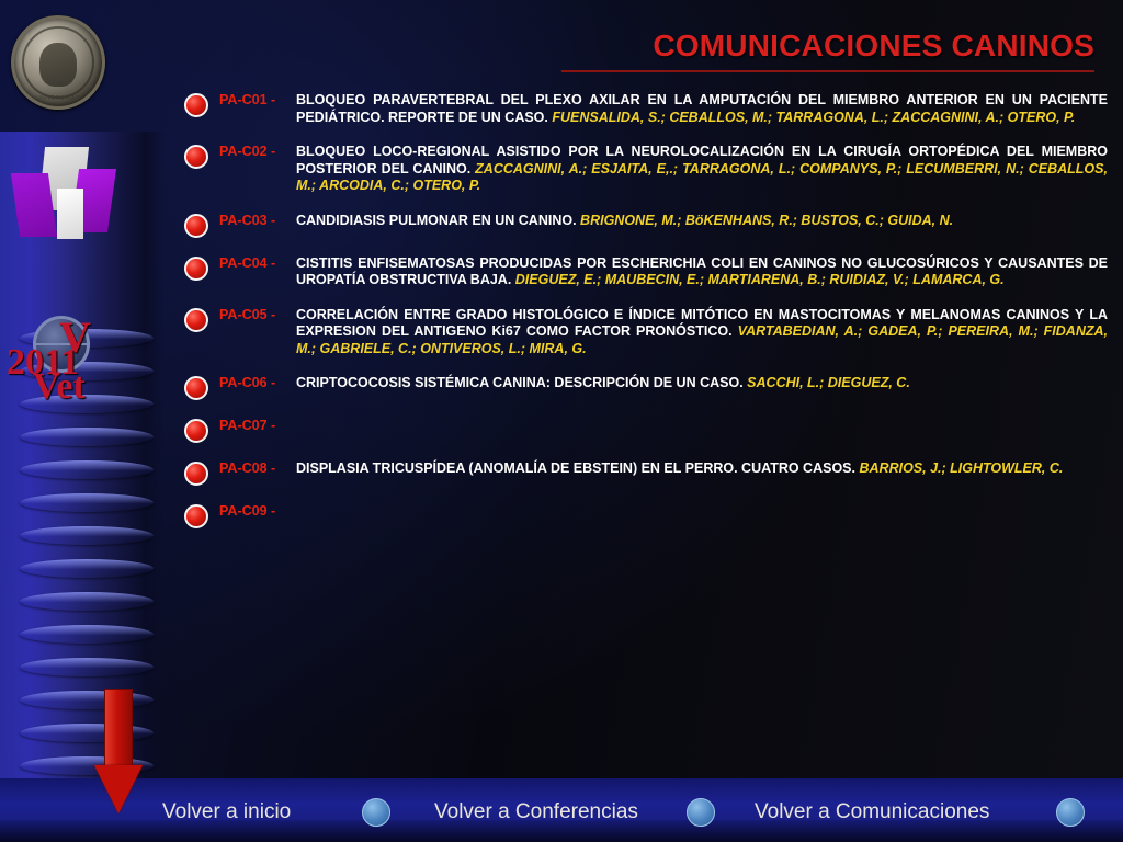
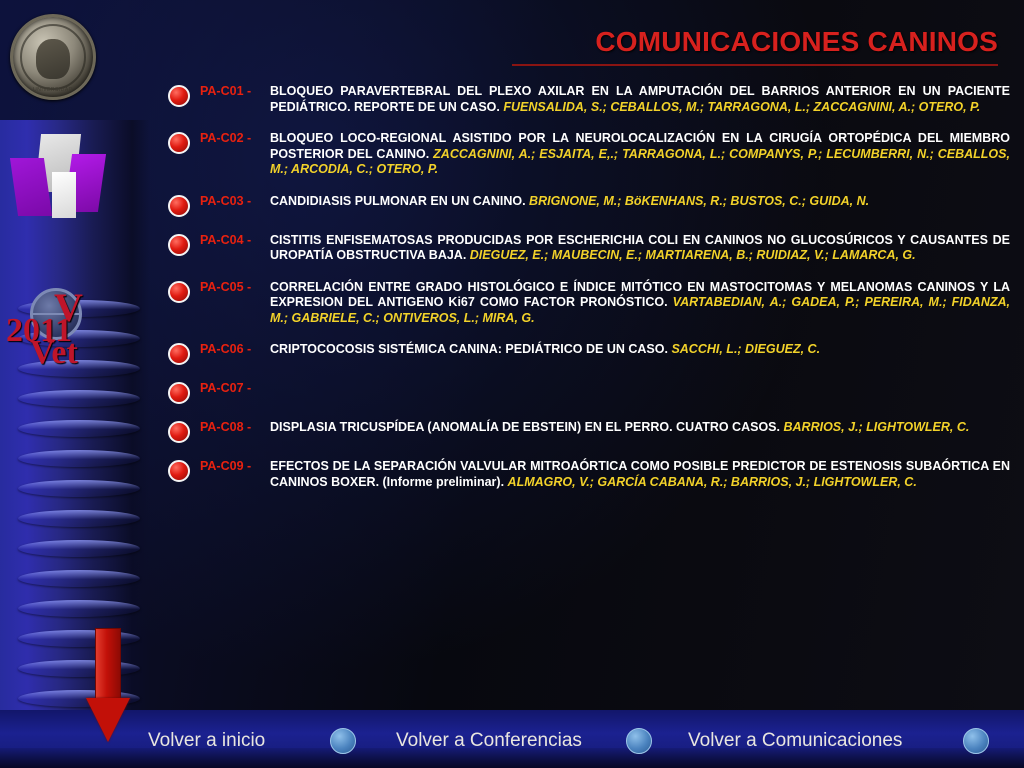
  V
  2011
  Vet
  COMUNICACIONES CANINOS
  PA-C01 -
- BLOQUEO PARAVERTEBRAL DEL PLEXO AXILAR EN LA AMPUTACIÓN DEL MIEMBRO ANTERIOR EN UN PACIENTE PEDIÁTRICO. REPORTE DE UN CASO. FUENSALIDA, S.; CEBALLOS, M.; TARRAGONA, L.; ZACCAGNINI, A.; OTERO, P.
+ BLOQUEO PARAVERTEBRAL DEL PLEXO AXILAR EN LA AMPUTACIÓN DEL BARRIOS ANTERIOR EN UN PACIENTE PEDIÁTRICO. REPORTE DE UN CASO. FUENSALIDA, S.; CEBALLOS, M.; TARRAGONA, L.; ZACCAGNINI, A.; OTERO, P.
  PA-C02 -
  BLOQUEO LOCO-REGIONAL ASISTIDO POR LA NEUROLOCALIZACIÓN EN LA CIRUGÍA ORTOPÉDICA DEL MIEMBRO POSTERIOR DEL CANINO. ZACCAGNINI, A.; ESJAITA, E,.; TARRAGONA, L.; COMPANYS, P.; LECUMBERRI, N.; CEBALLOS, M.; ARCODIA, C.; OTERO, P.
  PA-C03 -
  CANDIDIASIS PULMONAR EN UN CANINO. BRIGNONE, M.; BöKENHANS, R.; BUSTOS, C.; GUIDA, N.
  PA-C04 -
  CISTITIS ENFISEMATOSAS PRODUCIDAS POR ESCHERICHIA COLI EN CANINOS NO GLUCOSÚRICOS Y CAUSANTES DE UROPATÍA OBSTRUCTIVA BAJA. DIEGUEZ, E.; MAUBECIN, E.; MARTIARENA, B.; RUIDIAZ, V.; LAMARCA, G.
  PA-C05 -
  CORRELACIÓN ENTRE GRADO HISTOLÓGICO E ÍNDICE MITÓTICO EN MASTOCITOMAS Y MELANOMAS CANINOS Y LA EXPRESION DEL ANTIGENO Ki67 COMO FACTOR PRONÓSTICO. VARTABEDIAN, A.; GADEA, P.; PEREIRA, M.; FIDANZA, M.; GABRIELE, C.; ONTIVEROS, L.; MIRA, G.
  PA-C06 -
- CRIPTOCOCOSIS SISTÉMICA CANINA: DESCRIPCIÓN DE UN CASO. SACCHI, L.; DIEGUEZ, C.
+ CRIPTOCOCOSIS SISTÉMICA CANINA: PEDIÁTRICO DE UN CASO. SACCHI, L.; DIEGUEZ, C.
  PA-C07 -
  PA-C08 -
  DISPLASIA TRICUSPÍDEA (ANOMALÍA DE EBSTEIN) EN EL PERRO. CUATRO CASOS. BARRIOS, J.; LIGHTOWLER, C.
  PA-C09 -
+ EFECTOS DE LA SEPARACIÓN VALVULAR MITROAÓRTICA COMO POSIBLE PREDICTOR DE ESTENOSIS SUBAÓRTICA EN CANINOS BOXER. (Informe preliminar). ALMAGRO, V.; GARCÍA CABANA, R.; BARRIOS, J.; LIGHTOWLER, C.
  Volver a inicio
  Volver a Conferencias
  Volver a Comunicaciones
